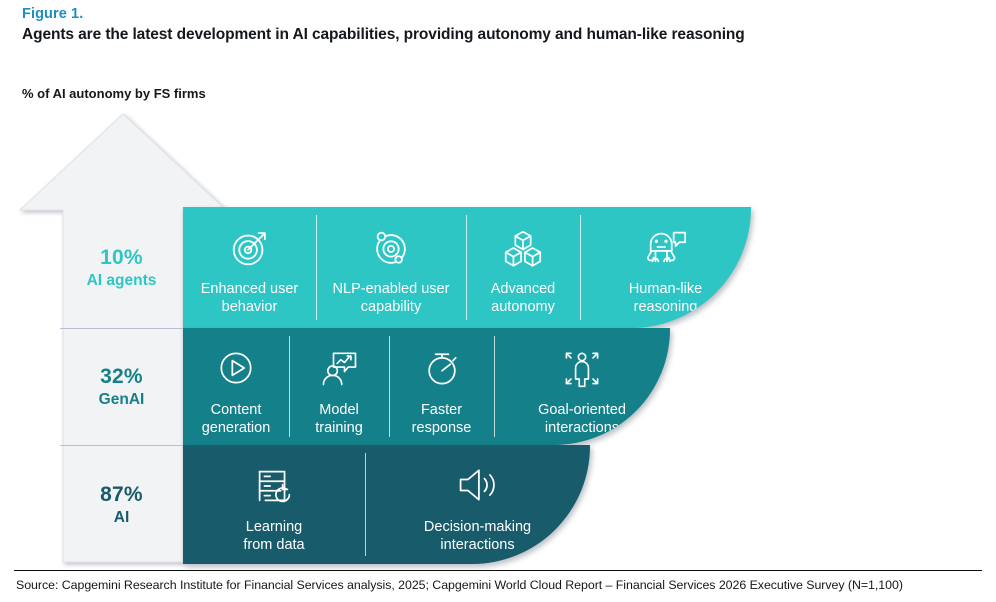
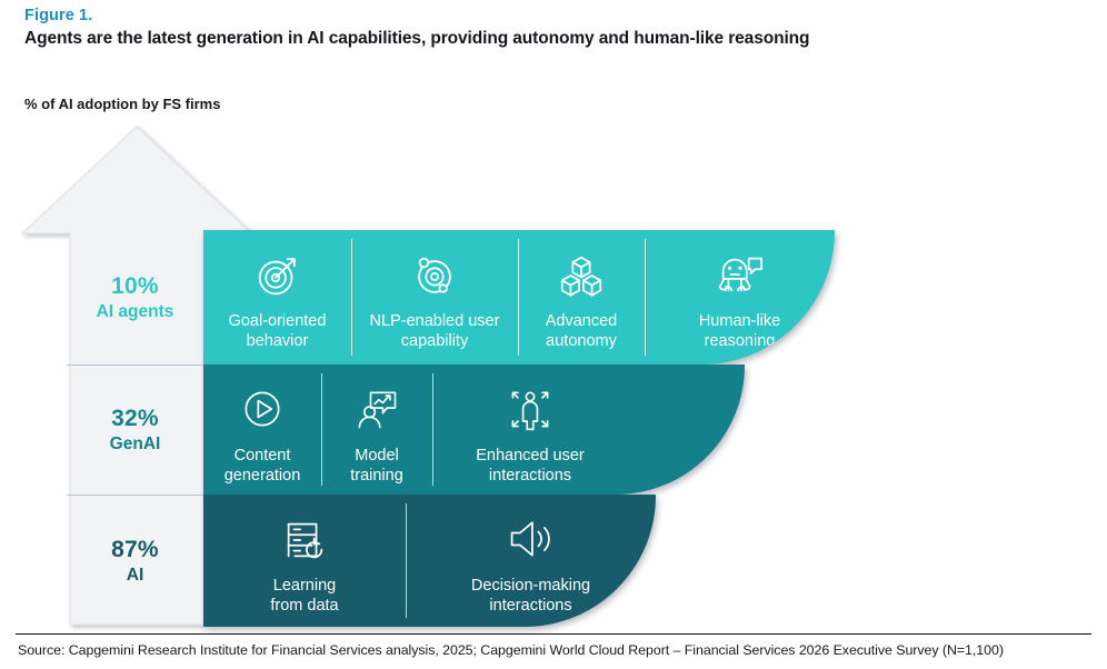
  Figure 1.
- Agents are the latest development in AI capabilities, providing autonomy and human-like reasoning
+ Agents are the latest generation in AI capabilities, providing autonomy and human-like reasoning
- % of AI autonomy by FS firms
+ % of AI adoption by FS firms
  10%
  AI agents
  32%
  GenAI
  87%
  AI
- Enhanced user
+ Goal-oriented
  behavior
  NLP-enabled user
  capability
  Advanced
  autonomy
  Human-like
  reasoning
  Content
  generation
  Model
  training
- Faster
- response
- Goal-oriented
+ Enhanced user
  interactions
  Learning
  from data
  Decision-making
  interactions
  Source: Capgemini Research Institute for Financial Services analysis, 2025; Capgemini World Cloud Report – Financial Services 2026 Executive Survey (N=1,100)
